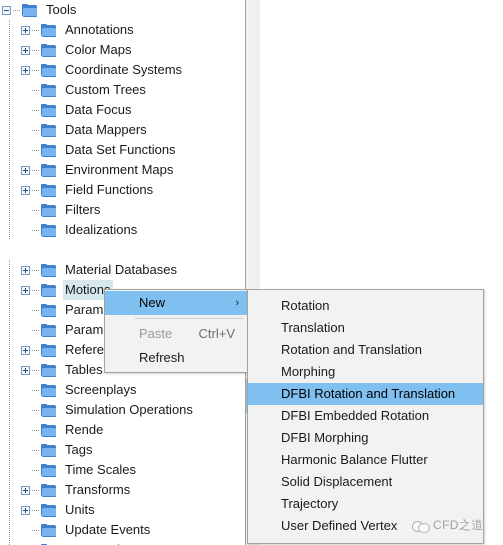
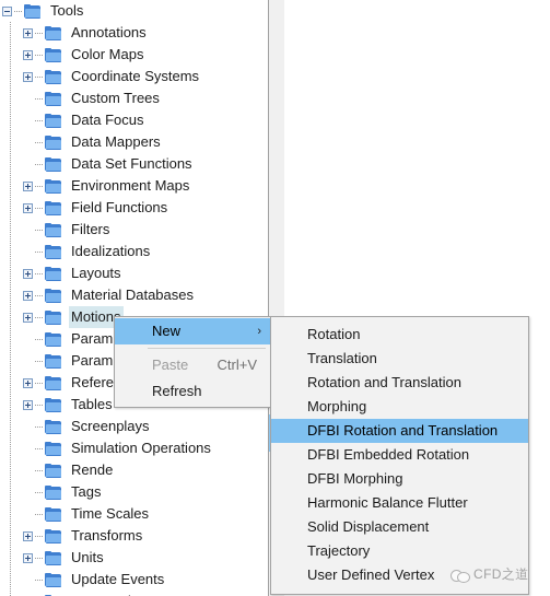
  Tools
  Annotations
  Color Maps
  Coordinate Systems
  Custom Trees
  Data Focus
  Data Mappers
  Data Set Functions
  Environment Maps
  Field Functions
  Filters
  Idealizations
+ Layouts
  Material Databases
  Motion
  Param
  Param
  Refere
  Tables
  Screenplays
  Simulation Operations
  Rende
  Tags
  Time Scales
  Transforms
  Units
  Update Events
  New
  ›
  Paste
  Ctrl+V
  Refresh
  Rotation
  Translation
  Rotation and Translation
  Morphing
  DFBI Rotation and Translation
  DFBI Embedded Rotation
  DFBI Morphing
  Harmonic Balance Flutter
  Solid Displacement
  Trajectory
  User Defined Vertex
  CFD之道
